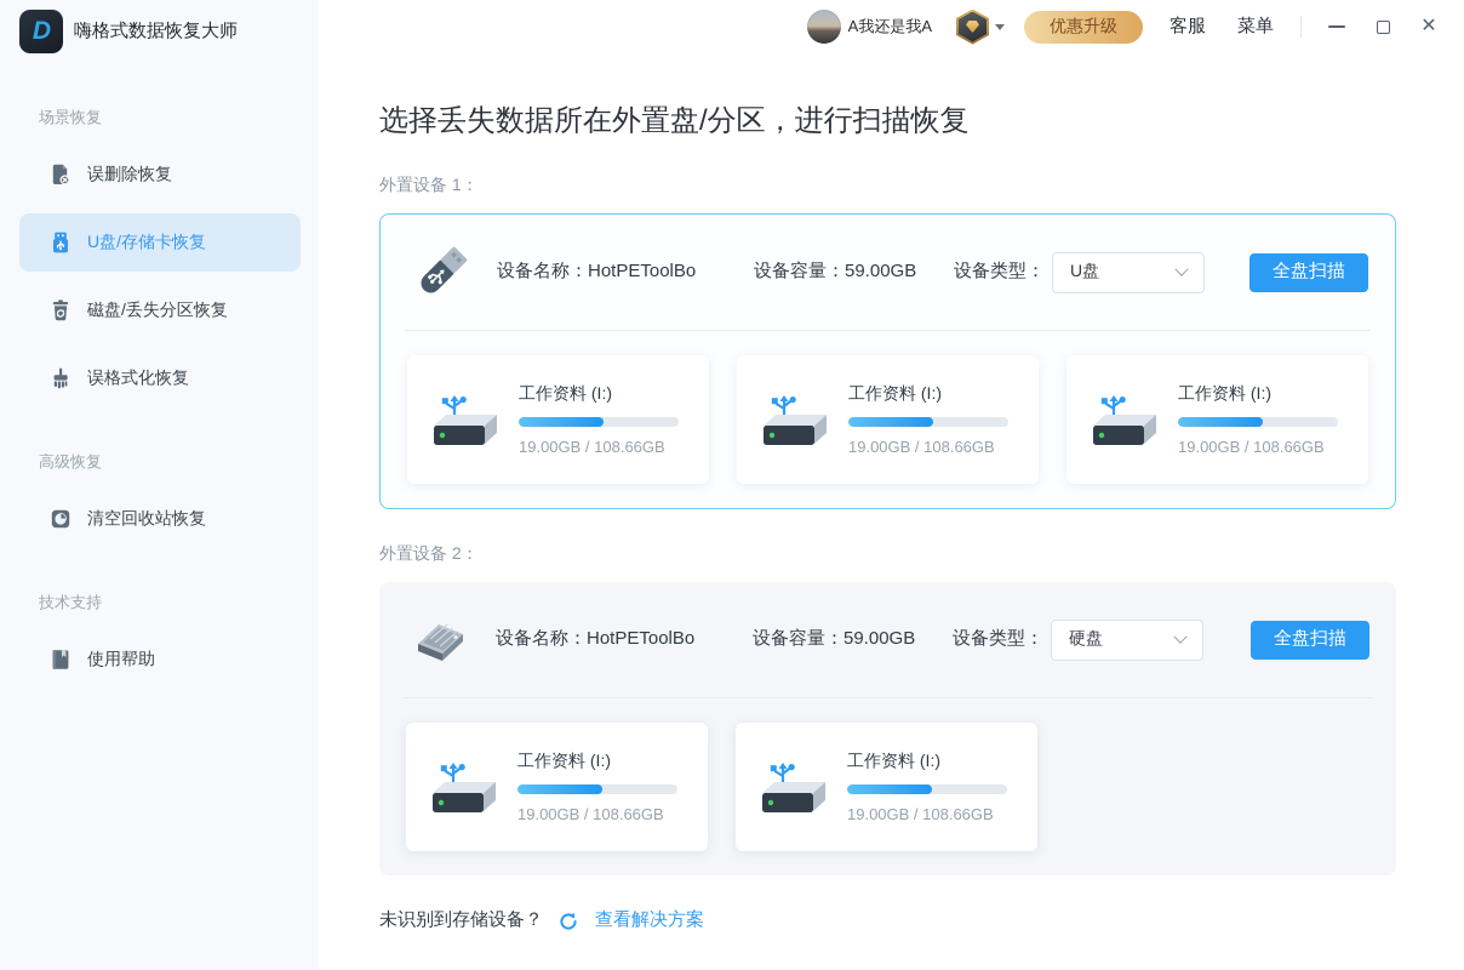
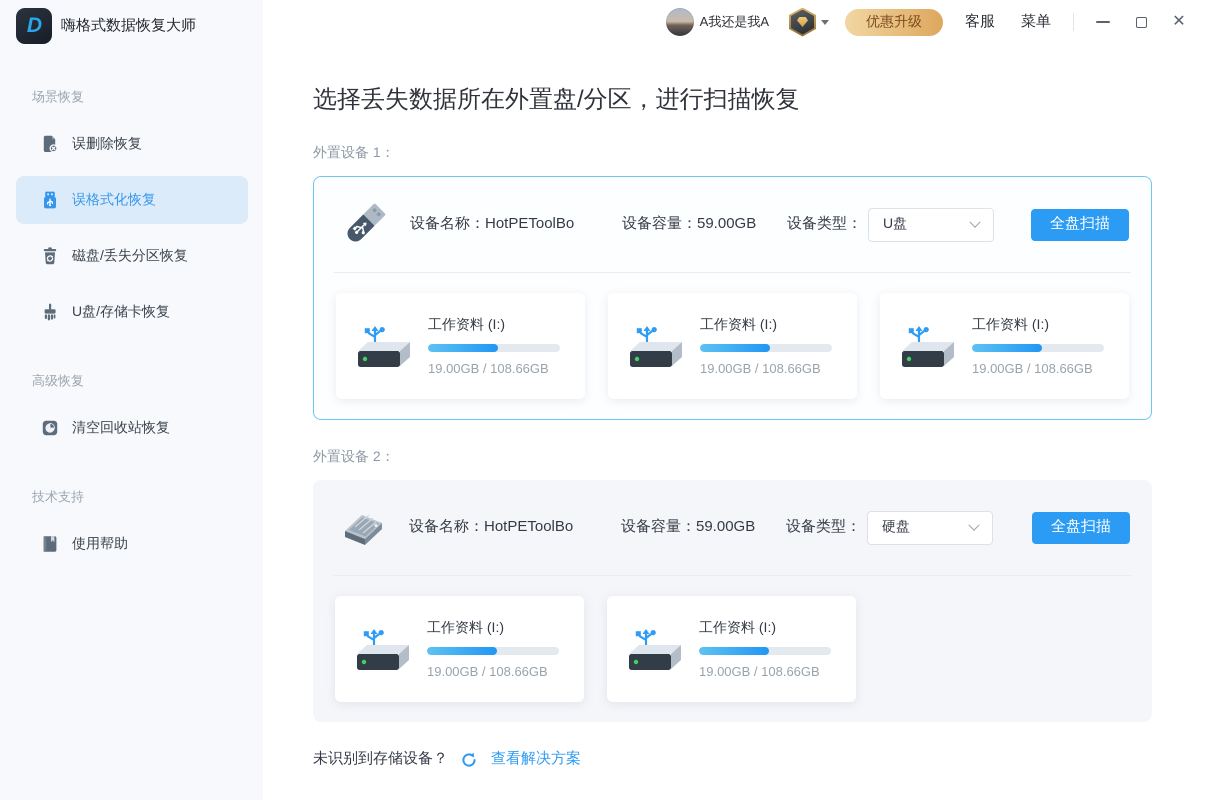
  D
  嗨格式数据恢复大师
  场景恢复
  误删除恢复
- U盘/存储卡恢复
+ 误格式化恢复
  磁盘/丢失分区恢复
- 误格式化恢复
+ U盘/存储卡恢复
  高级恢复
  清空回收站恢复
  技术支持
  使用帮助
  A我还是我A
  优惠升级
  客服
  菜单
  ✕
  选择丢失数据所在外置盘/分区，进行扫描恢复
  外置设备 1：
  设备名称：HotPEToolBo
  设备容量：59.00GB
  设备类型：
  U盘
  全盘扫描
  工作资料 (I:)
  19.00GB / 108.66GB
  工作资料 (I:)
  19.00GB / 108.66GB
  工作资料 (I:)
  19.00GB / 108.66GB
  外置设备 2：
  设备名称：HotPEToolBo
  设备容量：59.00GB
  设备类型：
  硬盘
  全盘扫描
  工作资料 (I:)
  19.00GB / 108.66GB
  工作资料 (I:)
  19.00GB / 108.66GB
  未识别到存储设备？
  查看解决方案
